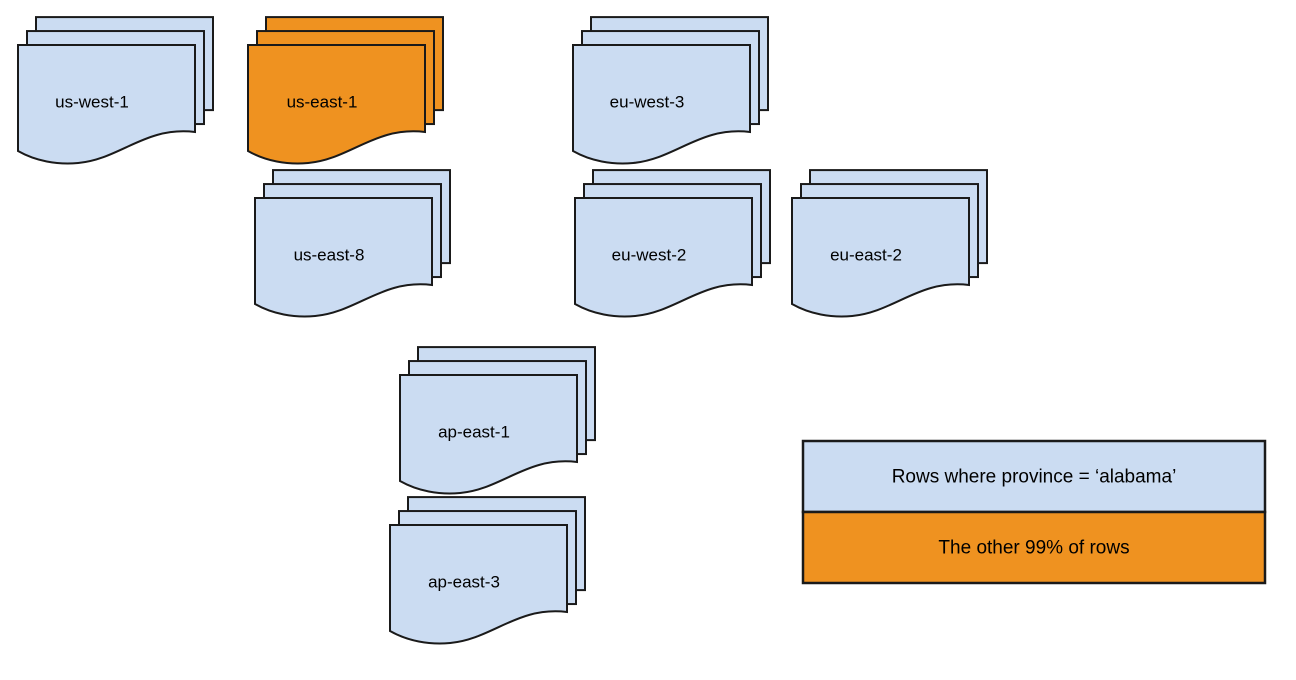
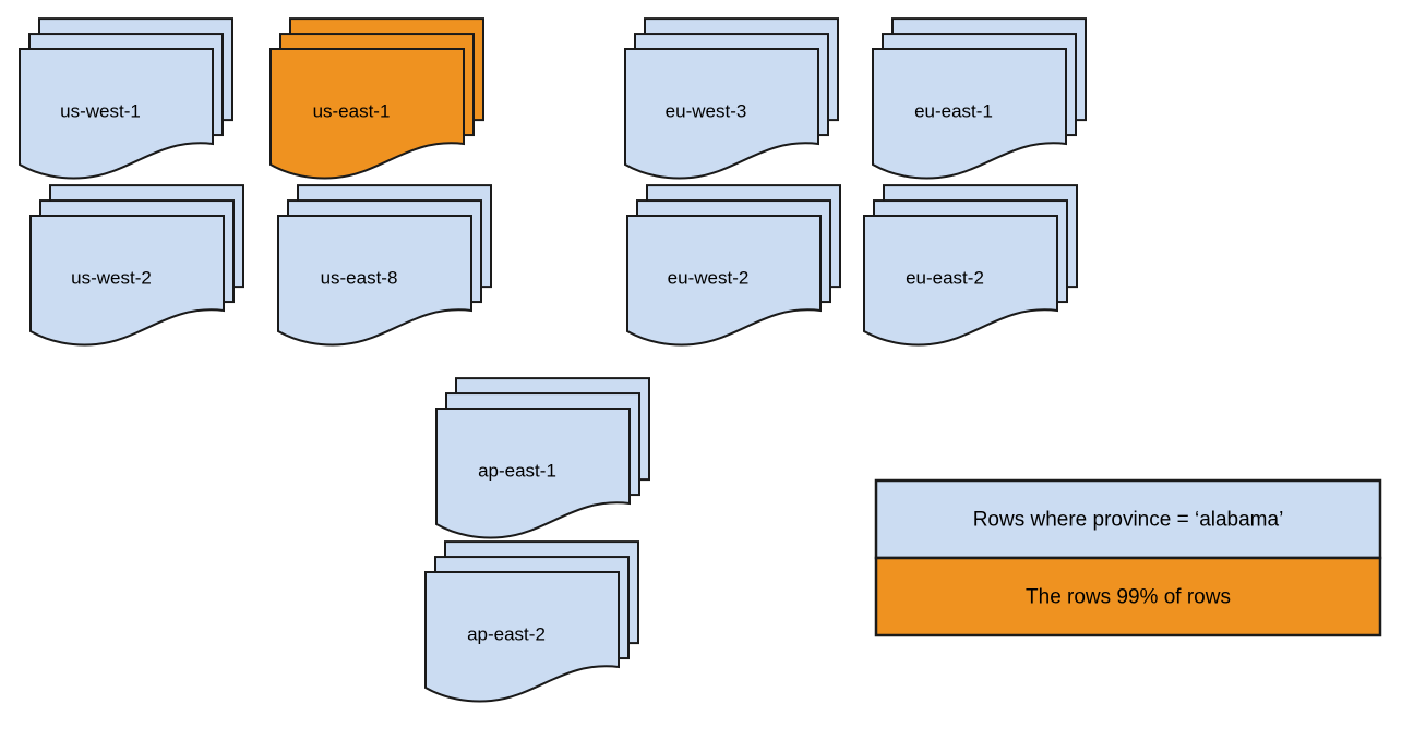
  us-west-1
  us-east-1
  eu-west-3
+ eu-east-1
+ us-west-2
  us-east-8
  eu-west-2
  eu-east-2
  ap-east-1
- ap-east-3
+ ap-east-2
  Rows where province = ‘alabama’
- The other 99% of rows
+ The rows 99% of rows
